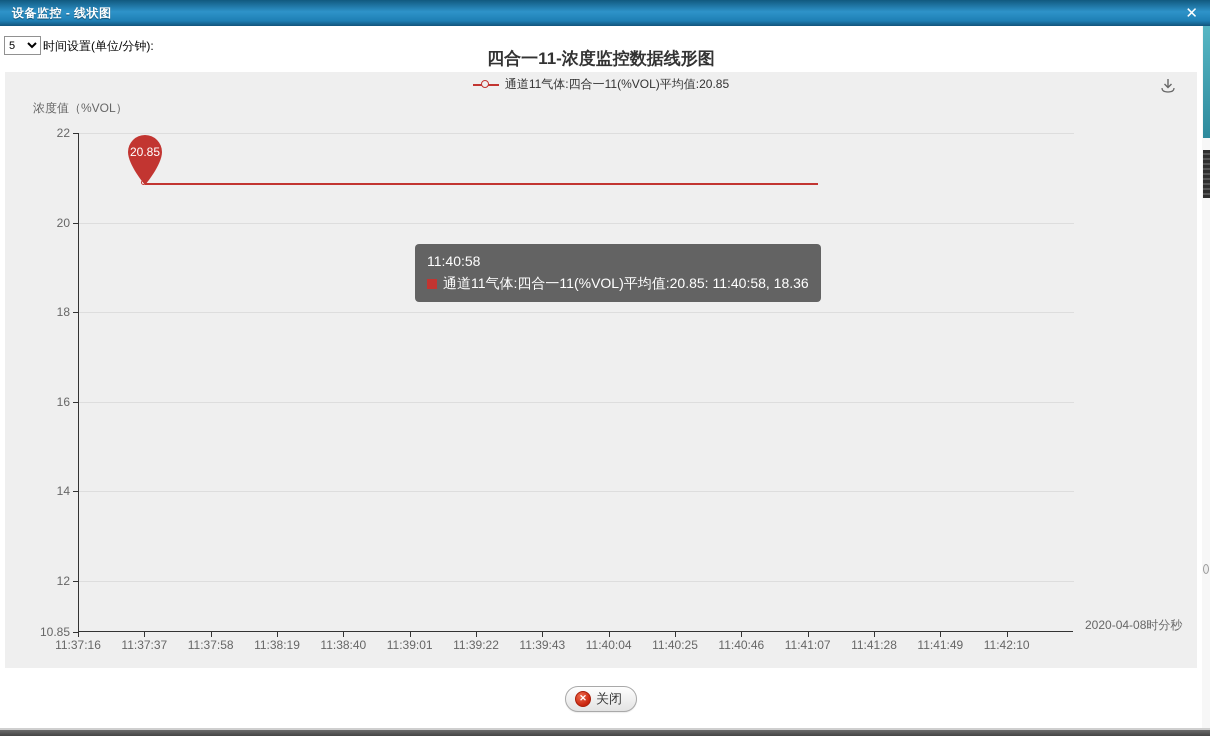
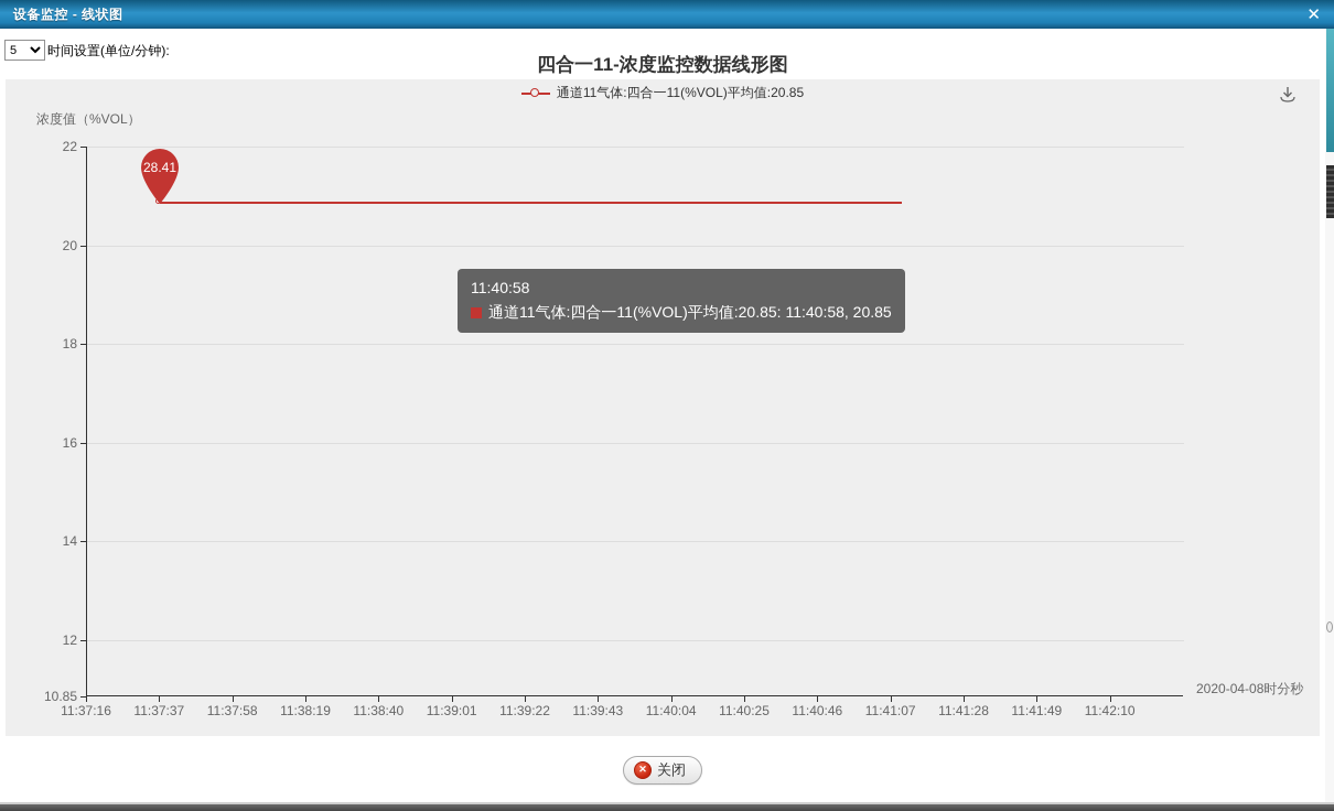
  设备监控 - 线状图
  ✕
  5
  时间设置(单位/分钟):
  四合一11-浓度监控数据线形图
  通道11气体:四合一11(%VOL)平均值:20.85
  浓度值（%VOL）
  2020-04-08时分秒
- 20.85
+ 28.41
  22
  20
  18
  16
  14
  12
  10.85
  11:37:16
  11:37:37
  11:37:58
  11:38:19
  11:38:40
  11:39:01
  11:39:22
  11:39:43
  11:40:04
  11:40:25
  11:40:46
  11:41:07
  11:41:28
  11:41:49
  11:42:10
  11:40:58
- 通道11气体:四合一11(%VOL)平均值:20.85: 11:40:58, 18.36
+ 通道11气体:四合一11(%VOL)平均值:20.85: 11:40:58, 20.85
  ✕
  关闭
